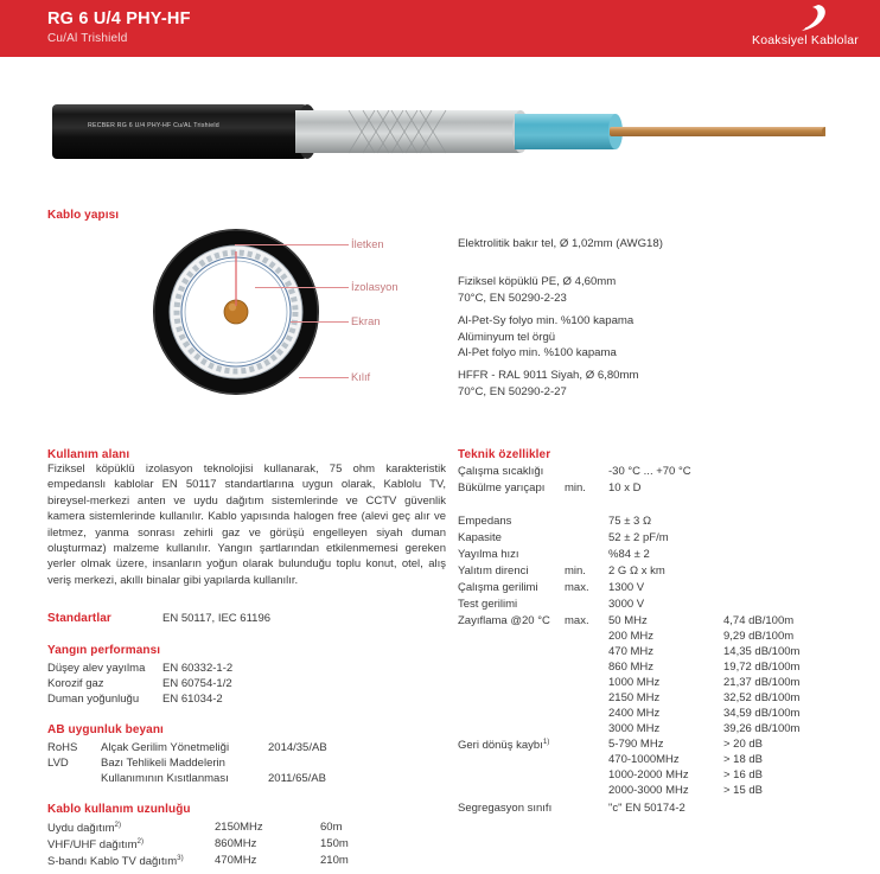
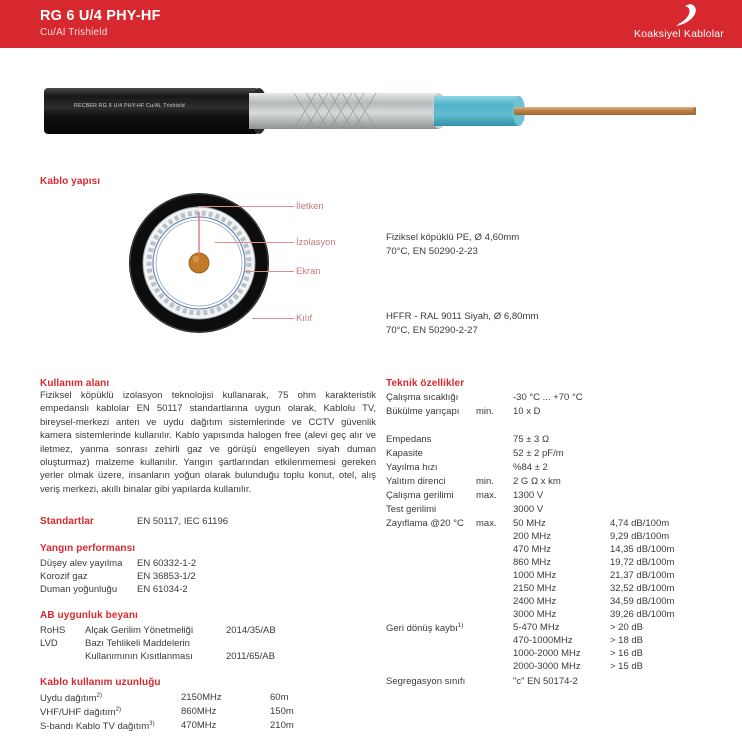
  RG 6 U/4 PHY-HF
  Cu/Al Trishield
  Koaksiyel Kablolar
  Kablo yapısı
  İletken
  İzolasyon
  Ekran
  Kılıf
- Elektrolitik bakır tel, Ø 1,02mm (AWG18)
  Fiziksel köpüklü PE, Ø 4,60mm
  70°C, EN 50290-2-23
- Al-Pet-Sy folyo min. %100 kapama
- Alüminyum tel örgü
- Al-Pet folyo min. %100 kapama
  HFFR - RAL 9011 Siyah, Ø 6,80mm
  70°C, EN 50290-2-27
  Kullanım alanı
  Fiziksel köpüklü izolasyon teknolojisi kullanarak, 75 ohm karakteristik empedanslı kablolar EN 50117 standartlarına uygun olarak, Kablolu TV, bireysel-merkezi anten ve uydu dağıtım sistemlerinde ve CCTV güvenlik kamera sistemlerinde kullanılır. Kablo yapısında halogen free (alevi geç alır ve iletmez, yanma sonrası zehirli gaz ve görüşü engelleyen siyah duman oluşturmaz) malzeme kullanılır. Yangın şartlarından etkilenmemesi gereken yerler olmak üzere, insanların yoğun olarak bulunduğu toplu konut, otel, alış veriş merkezi, akıllı binalar gibi yapılarda kullanılır.
  Standartlar
  EN 50117, IEC 61196
  Yangın performansı
  Düşey alev yayılma
  EN 60332-1-2
  Korozif gaz
- EN 60754-1/2
+ EN 36853-1/2
  Duman yoğunluğu
  EN 61034-2
  AB uygunluk beyanı
  RoHS
  Alçak Gerilim Yönetmeliği
  2014/35/AB
  LVD
  Bazı Tehlikeli Maddelerin
  Kullanımının Kısıtlanması
  2011/65/AB
  Kablo kullanım uzunluğu
  Uydu dağıtım
  2150MHz
  60m
  VHF/UHF dağıtım
  860MHz
  150m
  S-bandı Kablo TV dağıtım
  470MHz
  210m
  Teknik özellikler
  Çalışma sıcaklığı
  -30 °C ... +70 °C
  Bükülme yarıçapı
  min.
  10 x D
  Empedans
  75 ± 3 Ω
  Kapasite
  52 ± 2 pF/m
  Yayılma hızı
  %84 ± 2
  Yalıtım direnci
  min.
  2 G Ω x km
  Çalışma gerilimi
  max.
  1300 V
  Test gerilimi
  3000 V
  Zayıflama @20 °C
  max.
  50 MHz
  4,74 dB/100m
  200 MHz
  9,29 dB/100m
  470 MHz
  14,35 dB/100m
  860 MHz
  19,72 dB/100m
  1000 MHz
  21,37 dB/100m
  2150 MHz
  32,52 dB/100m
  2400 MHz
  34,59 dB/100m
  3000 MHz
  39,26 dB/100m
  Geri dönüş kaybı
- 5-790 MHz
+ 5-470 MHz
  > 20 dB
  470-1000MHz
  > 18 dB
  1000-2000 MHz
  > 16 dB
  2000-3000 MHz
  > 15 dB
  Segregasyon sınıfı
  "c" EN 50174-2
